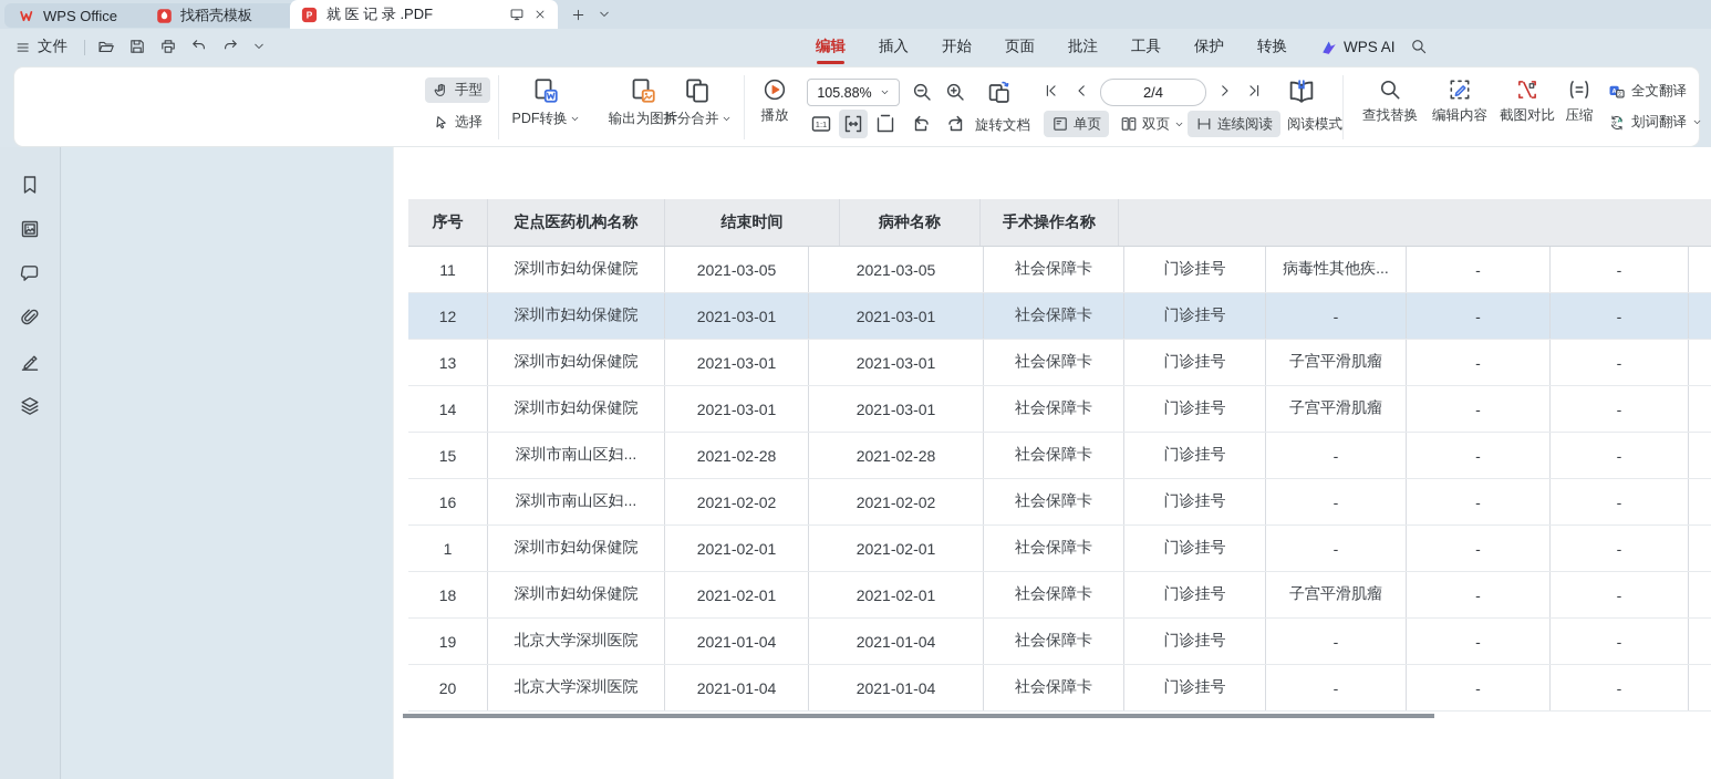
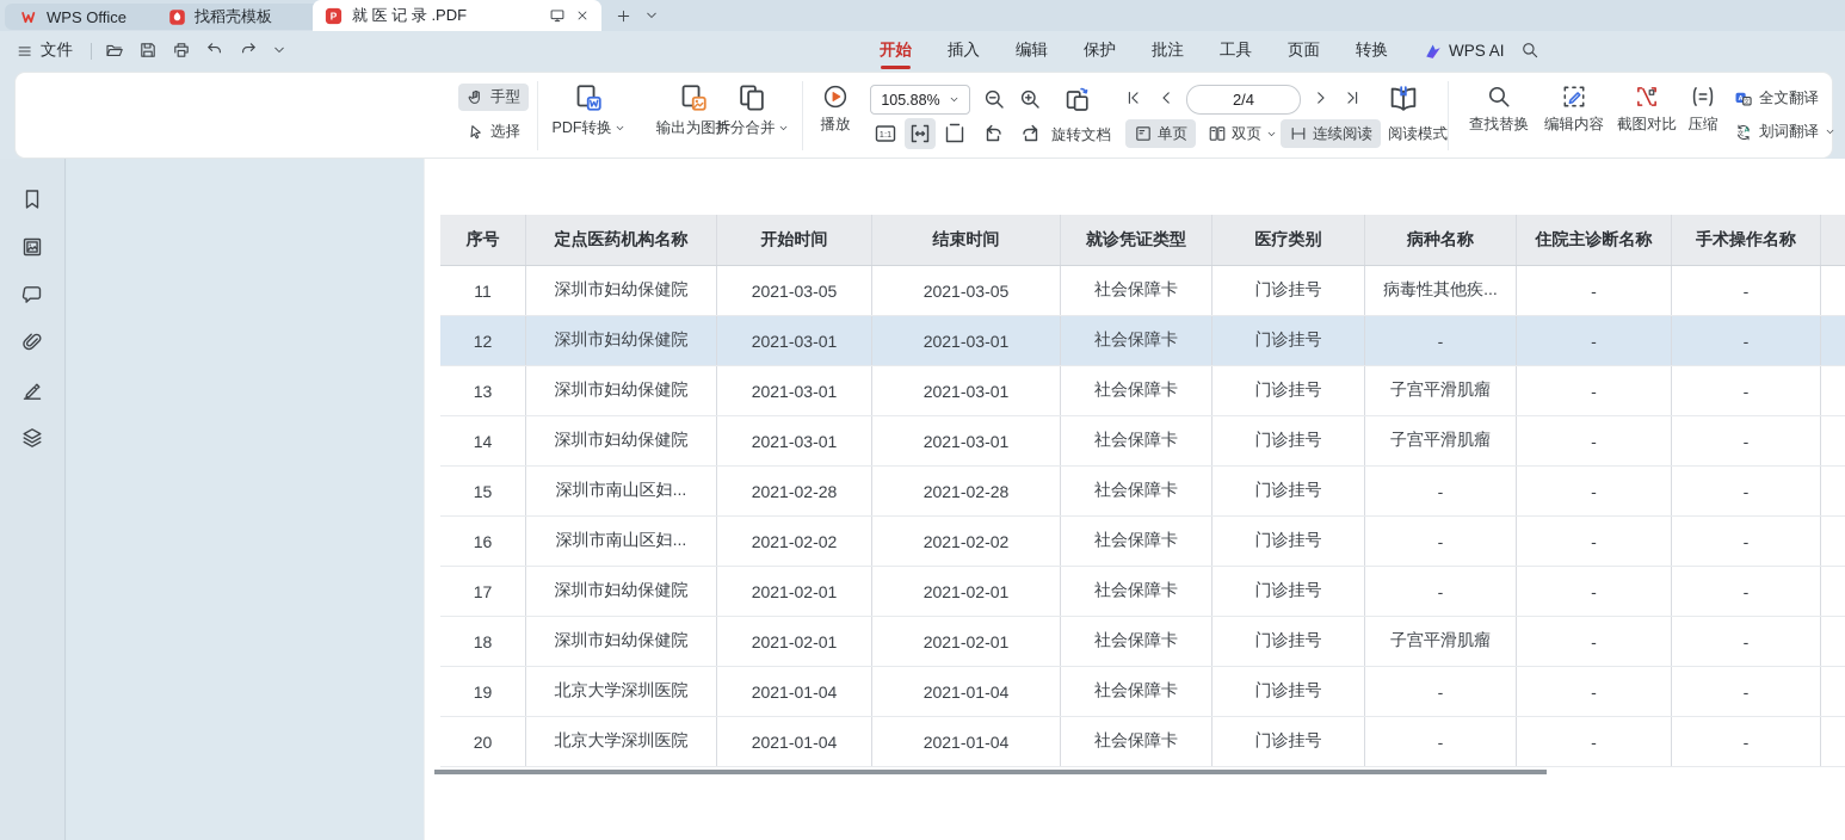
  WPS Office
  找稻壳模板
  P
  就 医 记 录 .PDF
  文件
- 编辑
+ 开始
  插入
- 开始
+ 编辑
- 页面
+ 保护
  批注
  工具
- 保护
+ 页面
  转换
  WPS AI
  手型
  选择
  PDF转换
  输出为图片
  拆分合并
  播放
  105.88%
  1:1
  旋转文档
  2/4
  单页
  双页
  连续阅读
  阅读模式
  查找替换
  编辑内容
  截图对比
  压缩
  全文翻译
  划词翻译
  序号
  定点医药机构名称
+ 开始时间
  结束时间
+ 就诊凭证类型
+ 医疗类别
  病种名称
+ 住院主诊断名称
  手术操作名称
  11
  深圳市妇幼保健院
  2021-03-05
  2021-03-05
  社会保障卡
  门诊挂号
  病毒性其他疾...
  -
  -
  12
  深圳市妇幼保健院
  2021-03-01
  2021-03-01
  社会保障卡
  门诊挂号
  -
  -
  -
  13
  深圳市妇幼保健院
  2021-03-01
  2021-03-01
  社会保障卡
  门诊挂号
  子宫平滑肌瘤
  -
  -
  14
  深圳市妇幼保健院
  2021-03-01
  2021-03-01
  社会保障卡
  门诊挂号
  子宫平滑肌瘤
  -
  -
  15
  深圳市南山区妇...
  2021-02-28
  2021-02-28
  社会保障卡
  门诊挂号
  -
  -
  -
  16
  深圳市南山区妇...
  2021-02-02
  2021-02-02
  社会保障卡
  门诊挂号
  -
  -
  -
- 1
+ 17
  深圳市妇幼保健院
  2021-02-01
  2021-02-01
  社会保障卡
  门诊挂号
  -
  -
  -
  18
  深圳市妇幼保健院
  2021-02-01
  2021-02-01
  社会保障卡
  门诊挂号
  子宫平滑肌瘤
  -
  -
  19
  北京大学深圳医院
  2021-01-04
  2021-01-04
  社会保障卡
  门诊挂号
  -
  -
  -
  20
  北京大学深圳医院
  2021-01-04
  2021-01-04
  社会保障卡
  门诊挂号
  -
  -
  -
